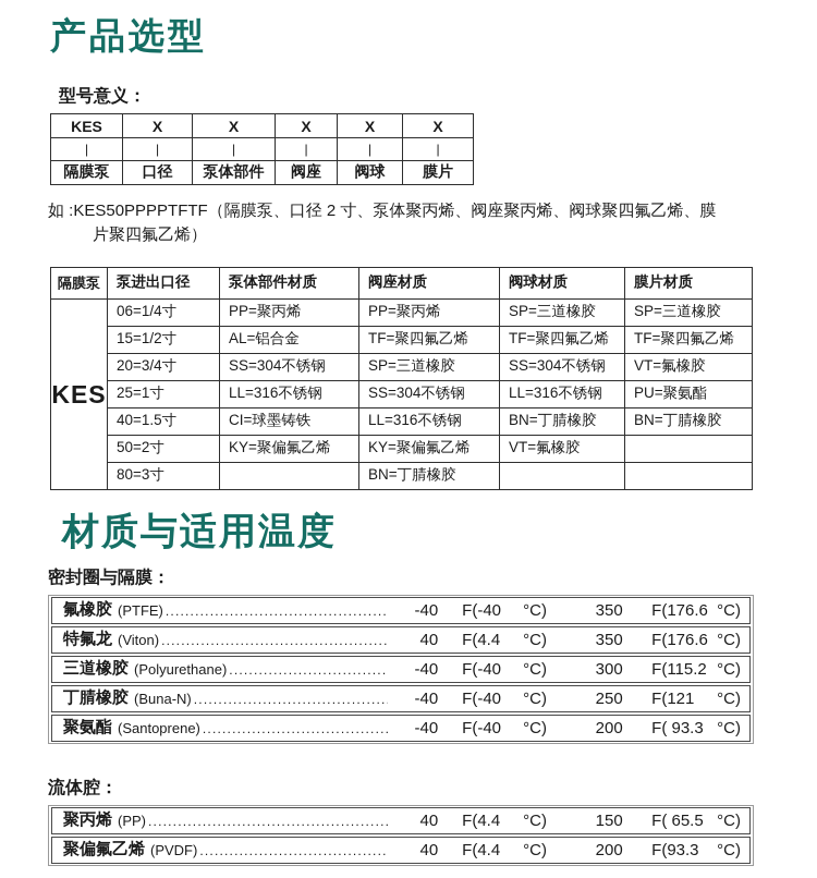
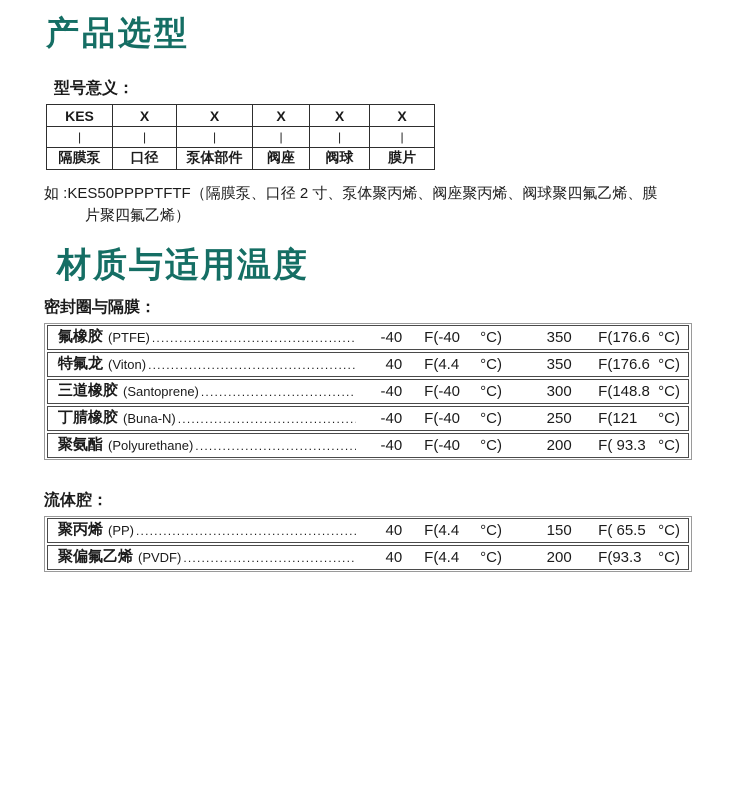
  产品选型
  型号意义：
  KES	X	X	X	X	X
  |	|	|	|	|	|
  隔膜泵	口径	泵体部件	阀座	阀球	膜片
  如 :KES50PPPPTFTF（隔膜泵、口径 2 寸、泵体聚丙烯、阀座聚丙烯、阀球聚四氟乙烯、膜
  片聚四氟乙烯）
- 隔膜泵	泵进出口径	泵体部件材质	阀座材质	阀球材质	膜片材质
- KES	06=1/4寸	PP=聚丙烯	PP=聚丙烯	SP=三道橡胶	SP=三道橡胶
- 15=1/2寸	AL=铝合金	TF=聚四氟乙烯	TF=聚四氟乙烯	TF=聚四氟乙烯
- 20=3/4寸	SS=304不锈钢	SP=三道橡胶	SS=304不锈钢	VT=氟橡胶
- 25=1寸	LL=316不锈钢	SS=304不锈钢	LL=316不锈钢	PU=聚氨酯
- 40=1.5寸	CI=球墨铸铁	LL=316不锈钢	BN=丁腈橡胶	BN=丁腈橡胶
- 50=2寸	KY=聚偏氟乙烯	KY=聚偏氟乙烯	VT=氟橡胶
- 80=3寸		BN=丁腈橡胶
  材质与适用温度
  密封圈与隔膜：
  氟橡胶
  (PTFE)
  -40
  F(-40
  °C)
  350
  F(176.6
  °C)
  特氟龙
  (Viton)
  40
  F(4.4
  °C)
  350
  F(176.6
  °C)
  三道橡胶
- (Polyurethane)
+ (Santoprene)
  -40
  F(-40
  °C)
  300
- F(115.2
+ F(148.8
  °C)
  丁腈橡胶
  (Buna-N)
  -40
  F(-40
  °C)
  250
  F(121
  °C)
  聚氨酯
- (Santoprene)
+ (Polyurethane)
  -40
  F(-40
  °C)
  200
  F( 93.3
  °C)
  流体腔：
  聚丙烯
  (PP)
  40
  F(4.4
  °C)
  150
  F( 65.5
  °C)
  聚偏氟乙烯
  (PVDF)
  40
  F(4.4
  °C)
  200
  F(93.3
  °C)
